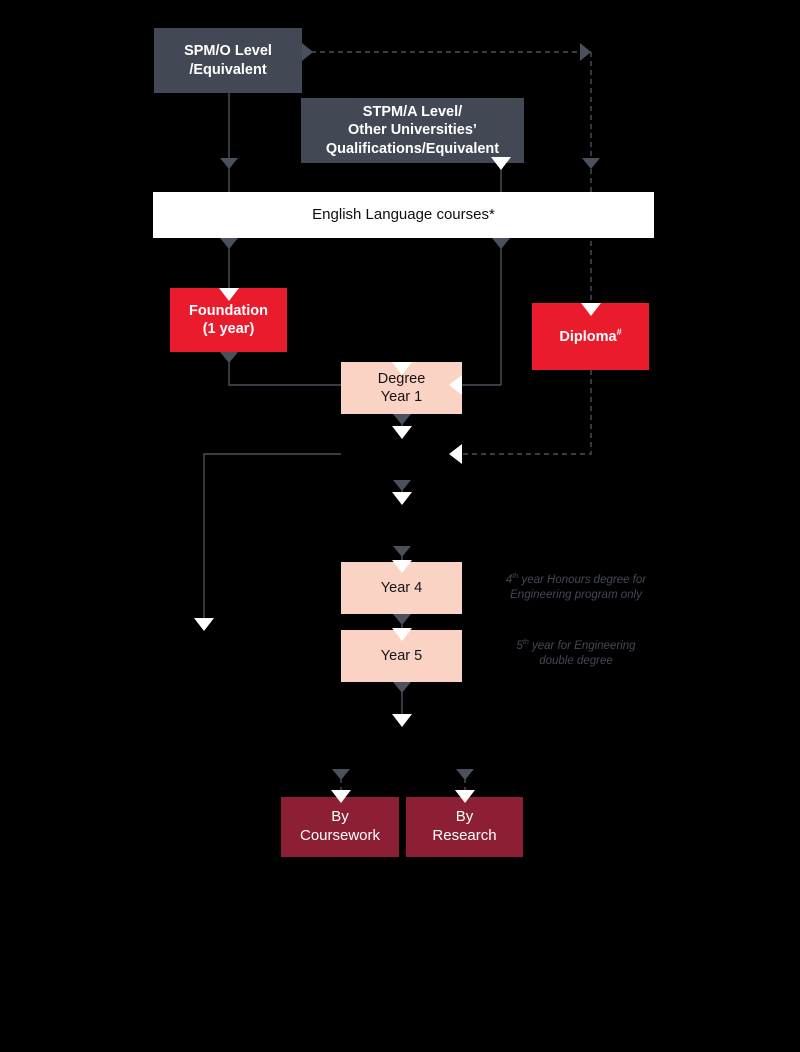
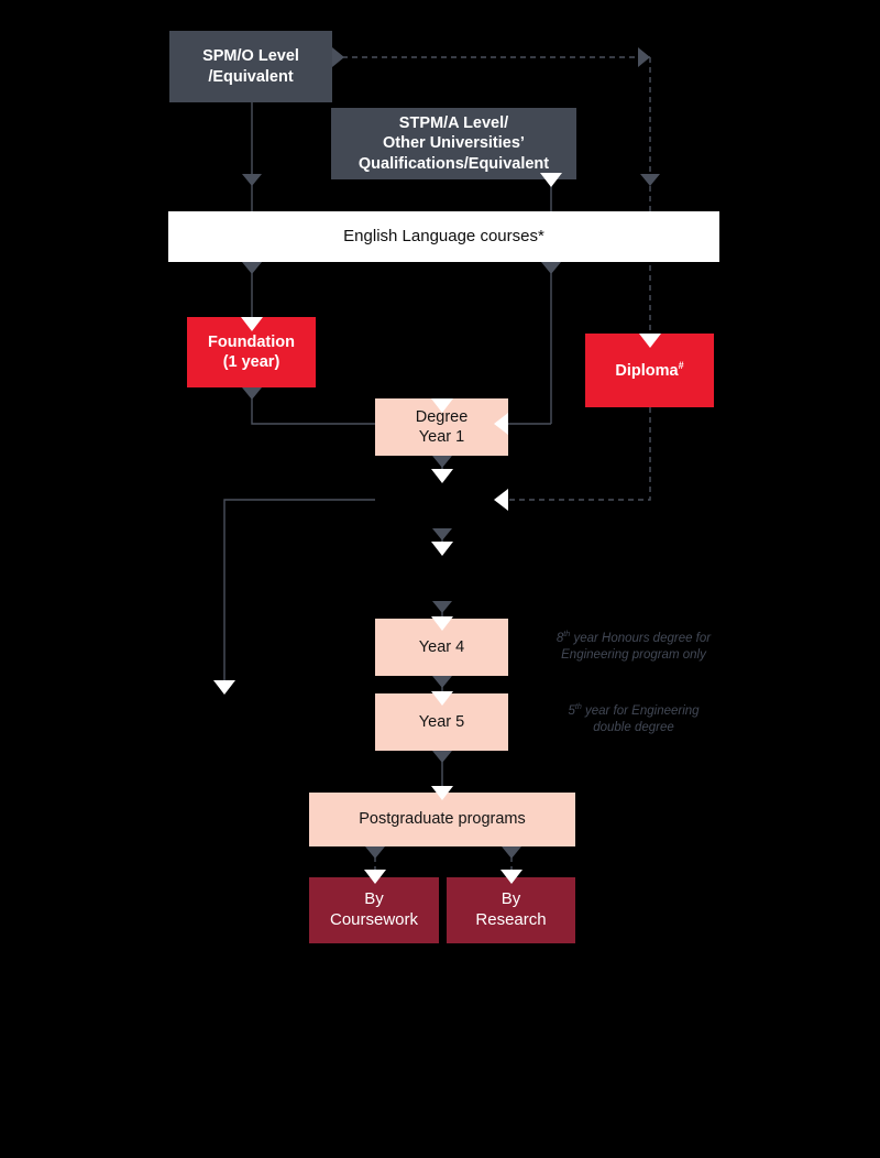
  SPM/O Level
  /Equivalent
  STPM/A Level/
  Other Universities’
  Qualifications/Equivalent
  English Language courses*
  Foundation
  (1 year)
  Diploma#
  Degree
  Year 1
  Year 4
  Year 5
+ Postgraduate programs
  By
  Coursework
  By
  Research
- 4th year Honours degree for
+ 8th year Honours degree for
  Engineering program only
  5th year for Engineering
  double degree
